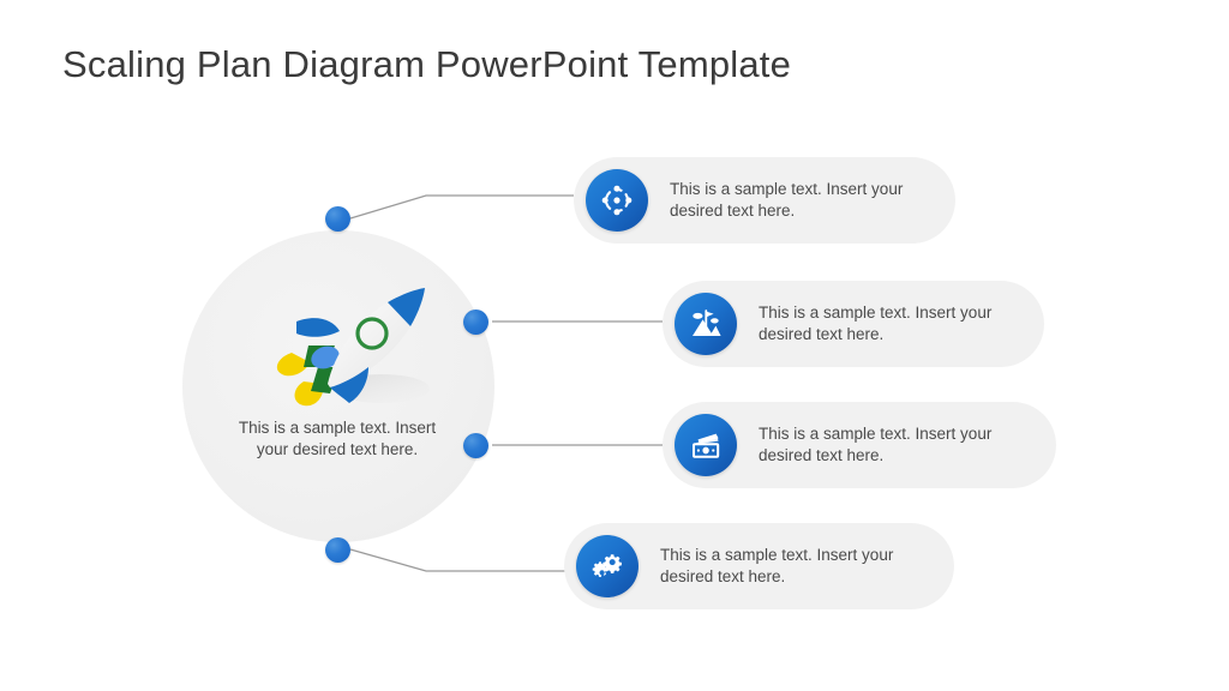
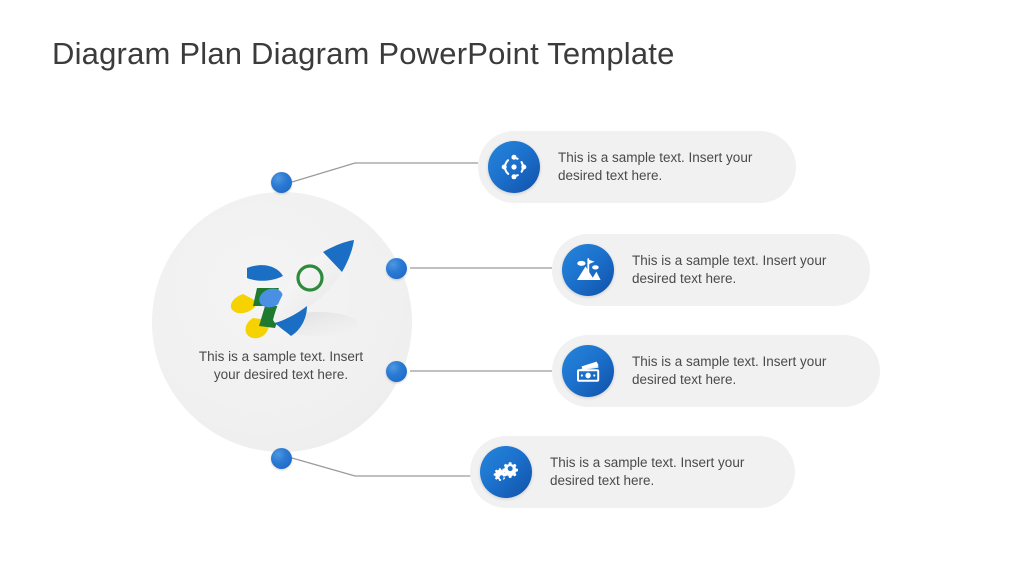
- Scaling Plan Diagram PowerPoint Template
+ Diagram Plan Diagram PowerPoint Template
  This is a sample text. Insert your desired text here.
  This is a sample text. Insert your desired text here.
  This is a sample text. Insert your desired text here.
  This is a sample text. Insert your desired text here.
  This is a sample text. Insert your desired text here.
